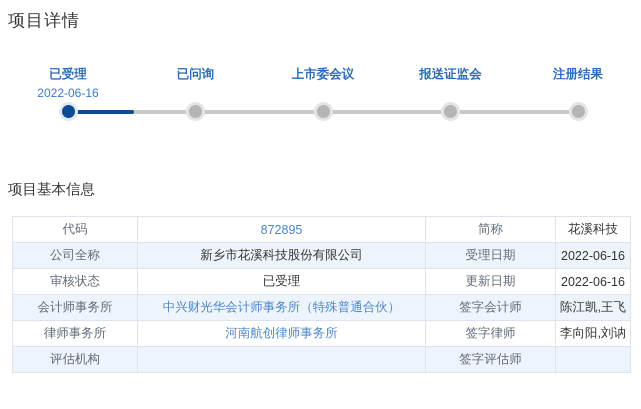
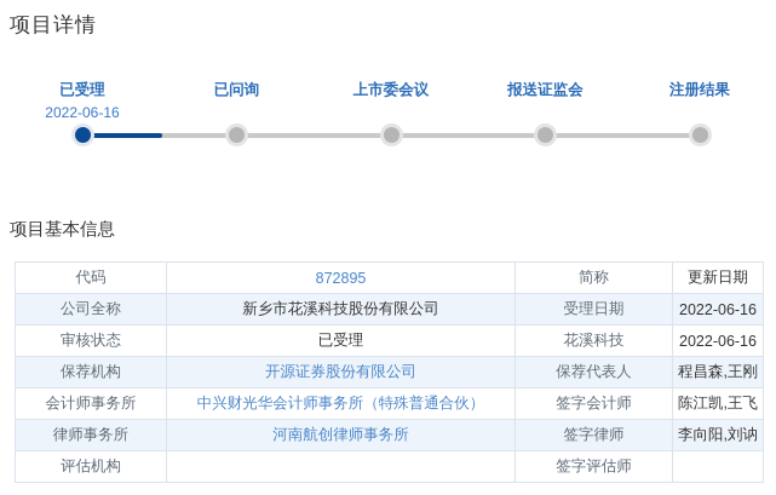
  项目详情
  已受理
  2022-06-16
  已问询
  上市委会议
  报送证监会
  注册结果
  项目基本信息
- 代码	872895	简称	花溪科技
+ 代码	872895	简称	更新日期
  公司全称	新乡市花溪科技股份有限公司	受理日期	2022-06-16
- 审核状态	已受理	更新日期	2022-06-16
+ 审核状态	已受理	花溪科技	2022-06-16
+ 保荐机构	开源证券股份有限公司	保荐代表人	程昌森,王刚
  会计师事务所	中兴财光华会计师事务所（特殊普通合伙）	签字会计师	陈江凯,王飞
  律师事务所	河南航创律师事务所	签字律师	李向阳,刘讷
  评估机构		签字评估师
